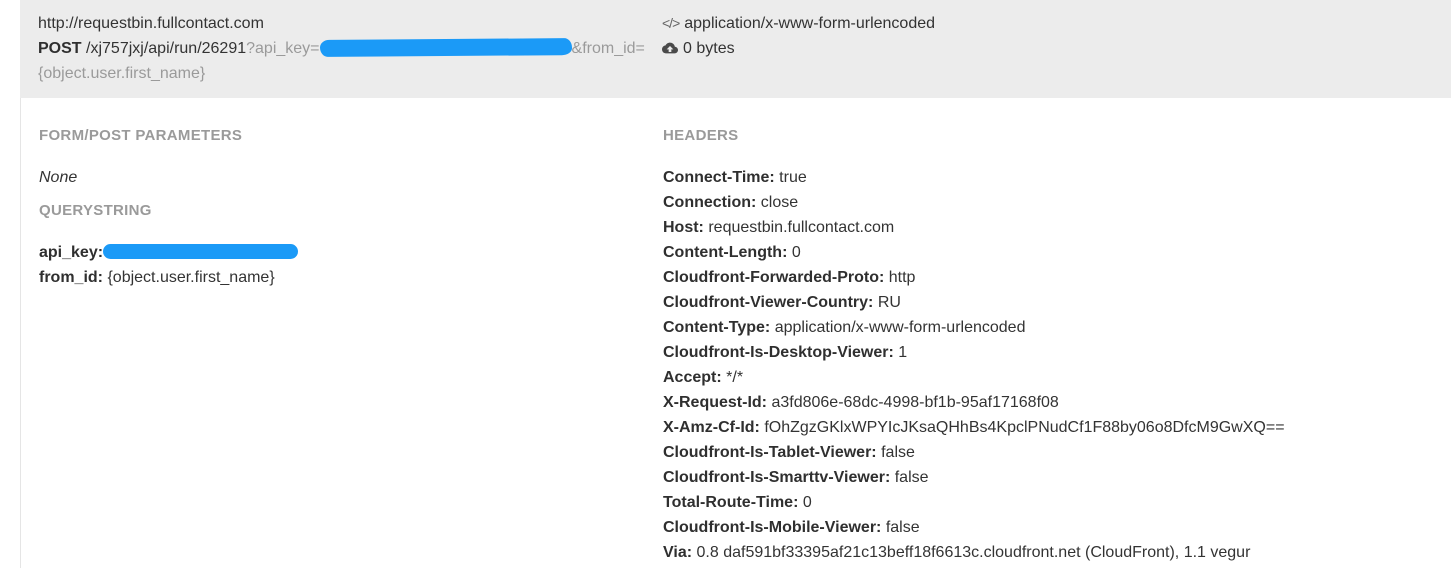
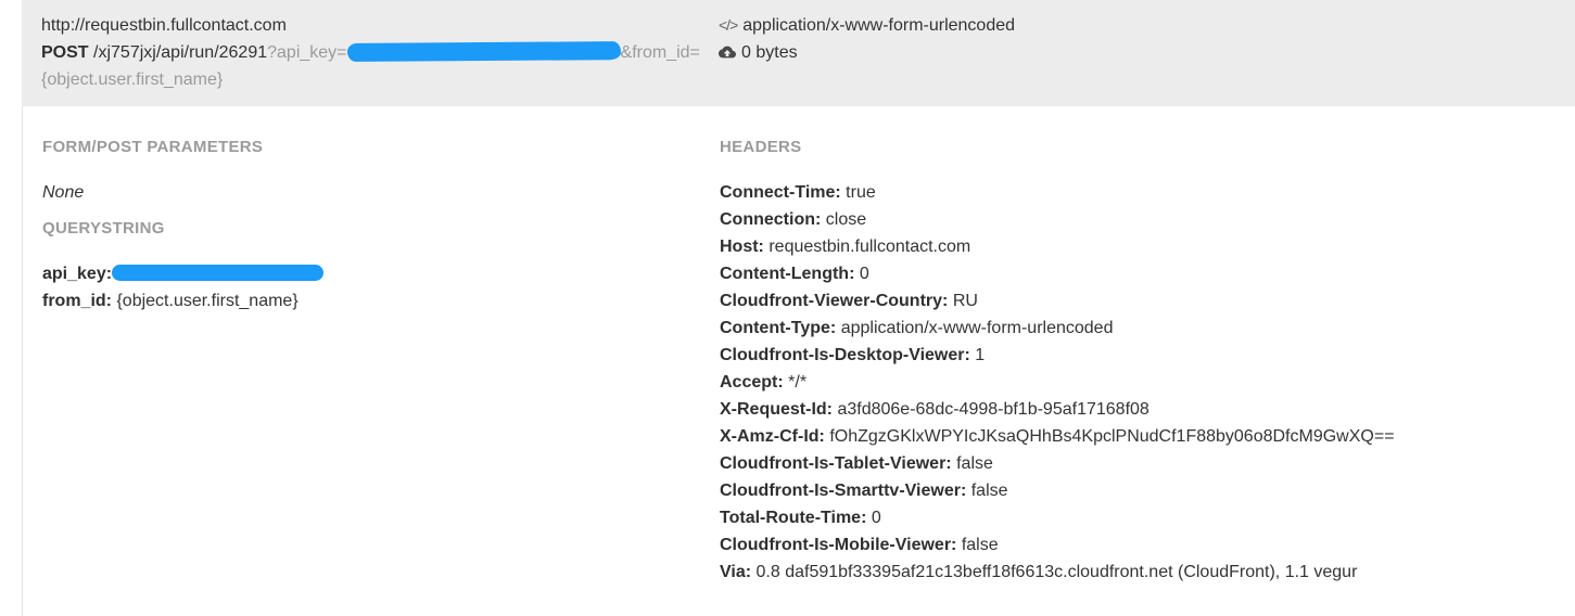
  http://requestbin.fullcontact.com
  POST /xj757jxj/api/run/26291?api_key= &from_id={object.user.first_name}
  </> application/x-www-form-urlencoded
  0 bytes
  FORM/POST PARAMETERS
  None
  QUERYSTRING
  api_key:
  from_id: {object.user.first_name}
  HEADERS
  Connect-Time: true
  Connection: close
  Host: requestbin.fullcontact.com
  Content-Length: 0
- Cloudfront-Forwarded-Proto: http
  Cloudfront-Viewer-Country: RU
  Content-Type: application/x-www-form-urlencoded
  Cloudfront-Is-Desktop-Viewer: 1
  Accept: */*
  X-Request-Id: a3fd806e-68dc-4998-bf1b-95af17168f08
  X-Amz-Cf-Id: fOhZgzGKlxWPYIcJKsaQHhBs4KpclPNudCf1F88by06o8DfcM9GwXQ==
  Cloudfront-Is-Tablet-Viewer: false
  Cloudfront-Is-Smarttv-Viewer: false
  Total-Route-Time: 0
  Cloudfront-Is-Mobile-Viewer: false
  Via: 0.8 daf591bf33395af21c13beff18f6613c.cloudfront.net (CloudFront), 1.1 vegur
